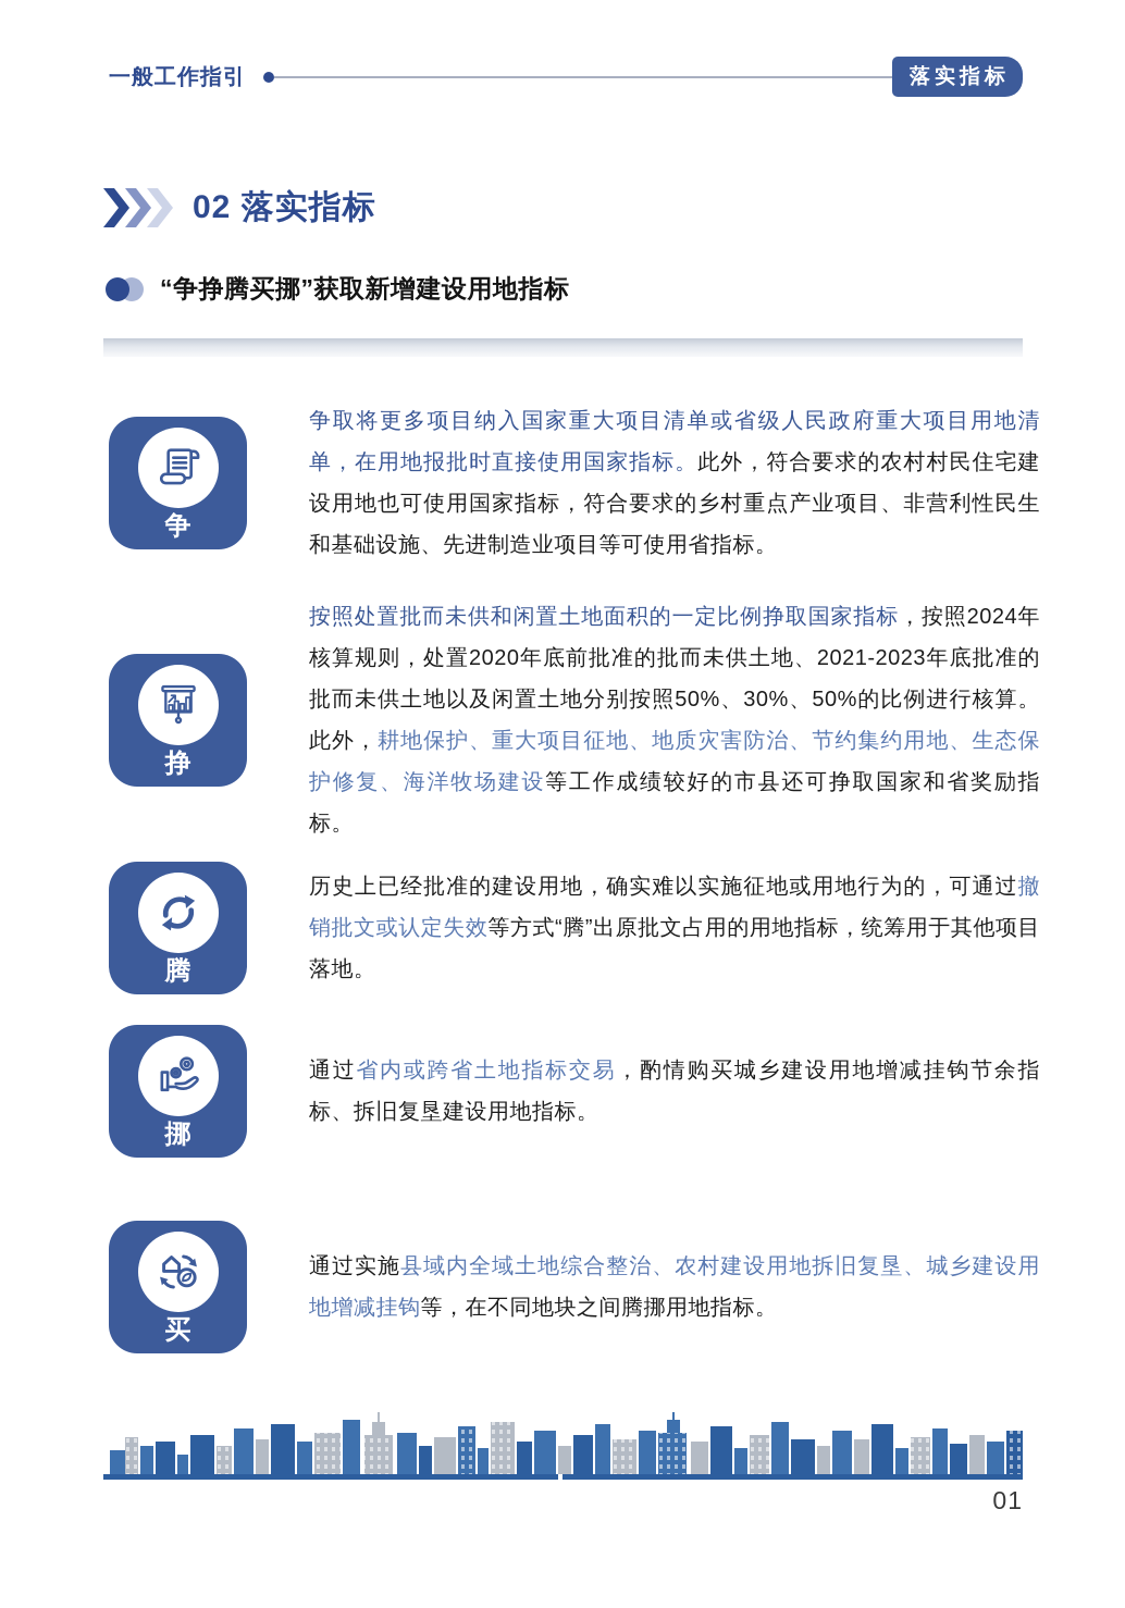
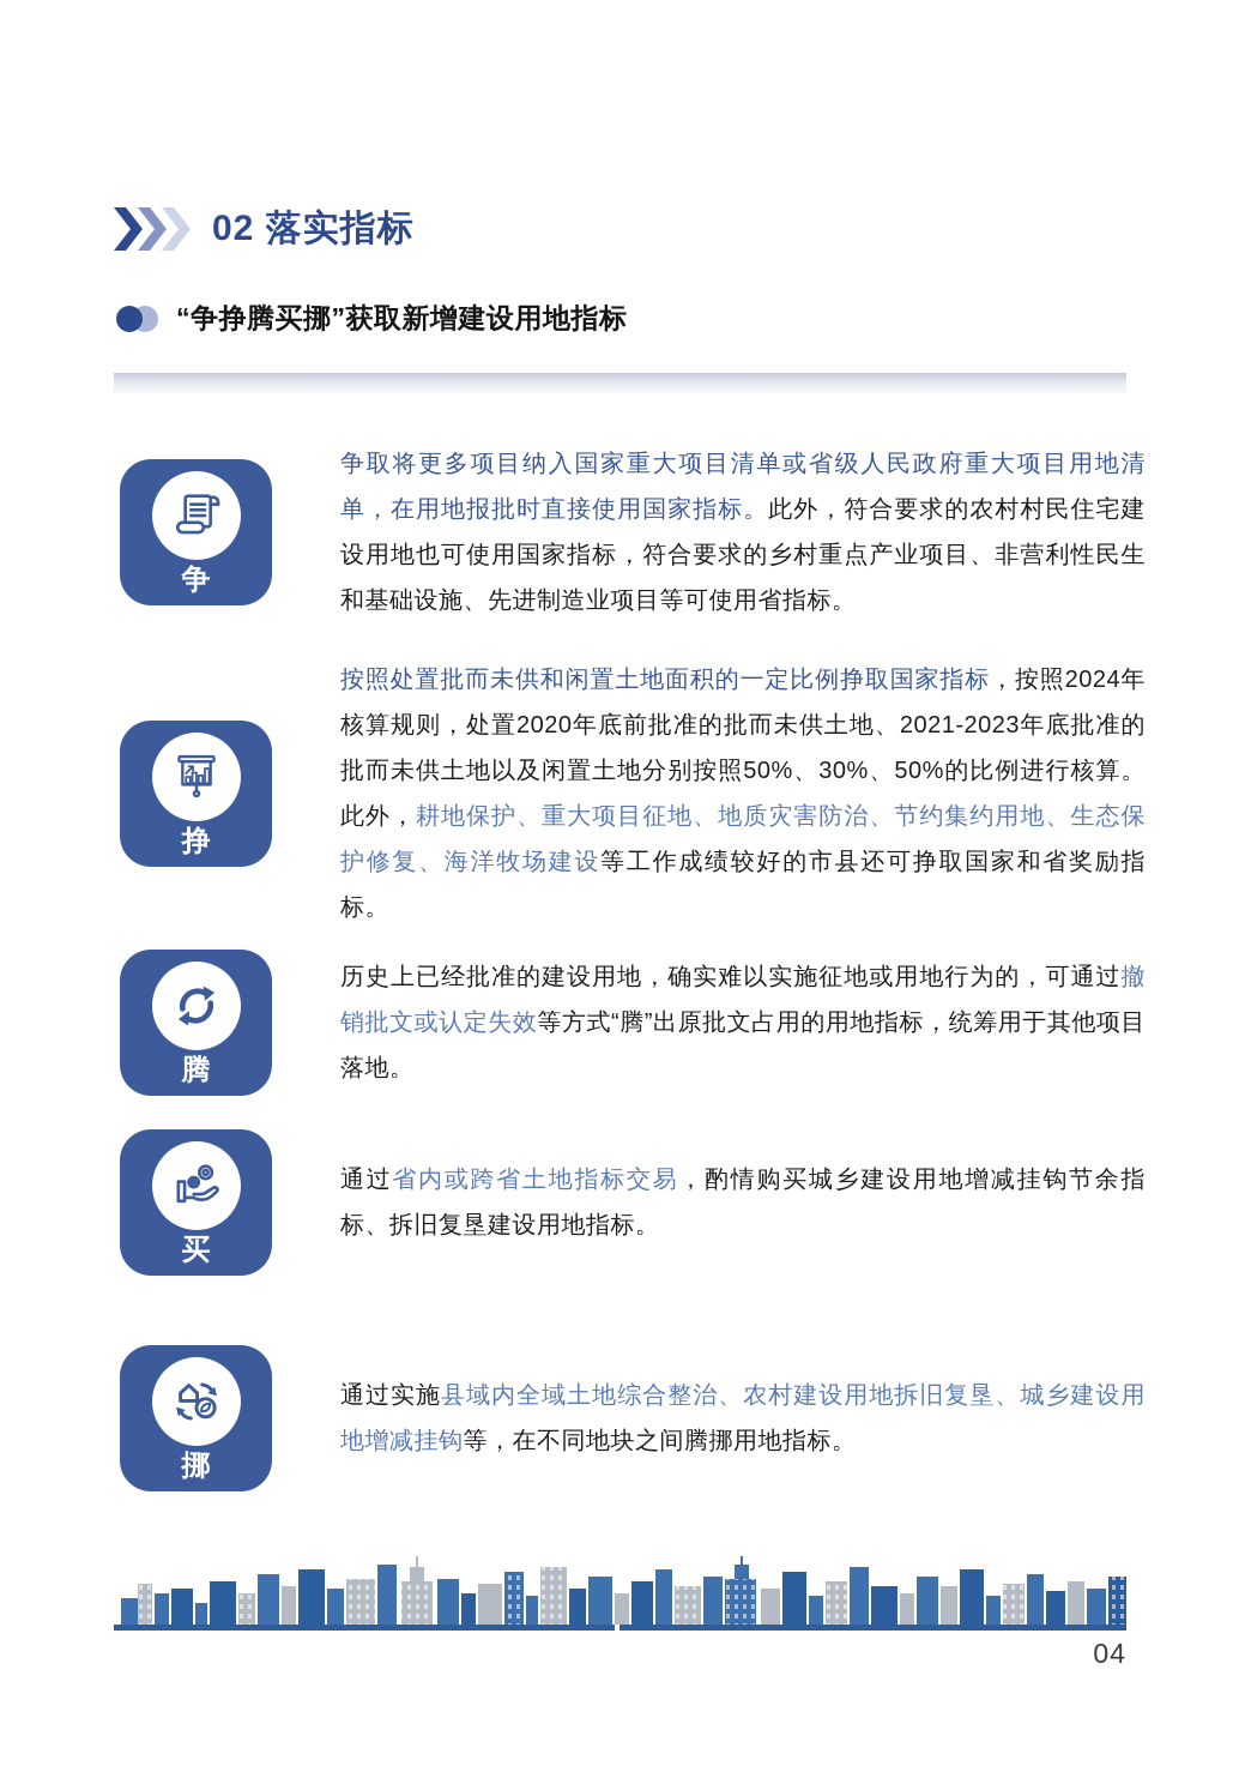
- 一般工作指引
- 落实指标
  02 落实指标
  “争挣腾买挪”获取新增建设用地指标
  争
  争取将更多项目纳入国家重大项目清单或省级人民政府重大项目用地清单，在用地报批时直接使用国家指标。此外，符合要求的农村村民住宅建设用地也可使用国家指标，符合要求的乡村重点产业项目、非营利性民生和基础设施、先进制造业项目等可使用省指标。
  挣
  按照处置批而未供和闲置土地面积的一定比例挣取国家指标，按照2024年核算规则，处置2020年底前批准的批而未供土地、2021-2023年底批准的批而未供土地以及闲置土地分别按照50%、30%、50%的比例进行核算。此外，耕地保护、重大项目征地、地质灾害防治、节约集约用地、生态保护修复、海洋牧场建设等工作成绩较好的市县还可挣取国家和省奖励指标。
  腾
  历史上已经批准的建设用地，确实难以实施征地或用地行为的，可通过撤销批文或认定失效等方式“腾”出原批文占用的用地指标，统筹用于其他项目落地。
- 挪
+ 买
  通过省内或跨省土地指标交易，酌情购买城乡建设用地增减挂钩节余指标、拆旧复垦建设用地指标。
- 买
+ 挪
  通过实施县域内全域土地综合整治、农村建设用地拆旧复垦、城乡建设用地增减挂钩等，在不同地块之间腾挪用地指标。
- 01
+ 04
